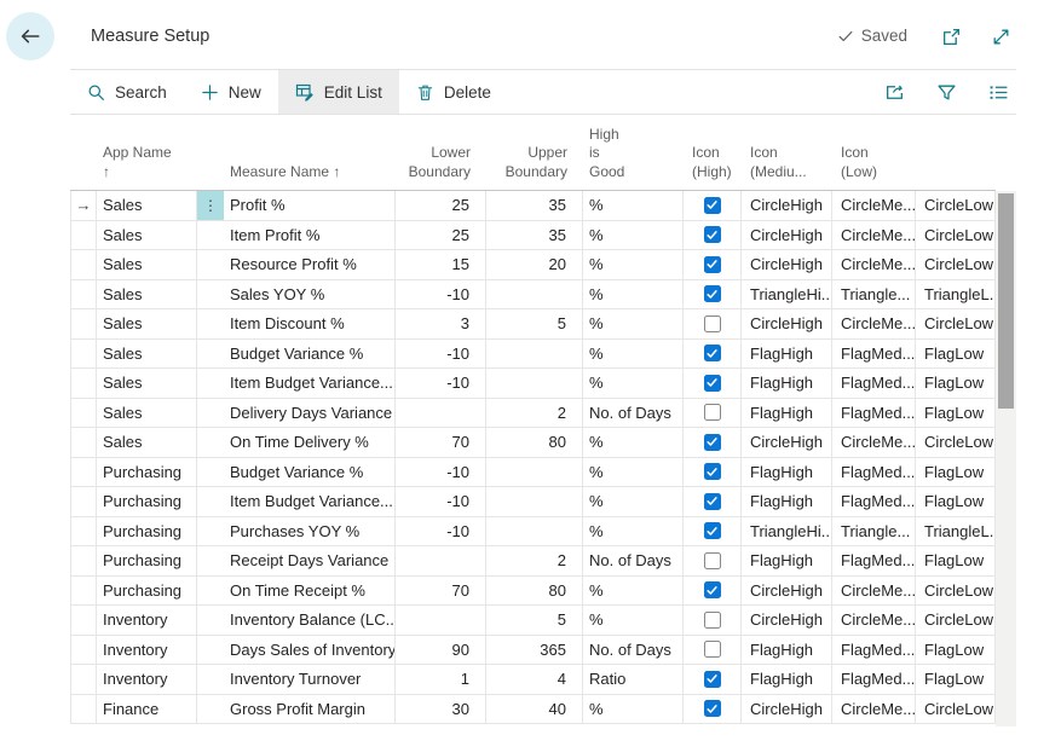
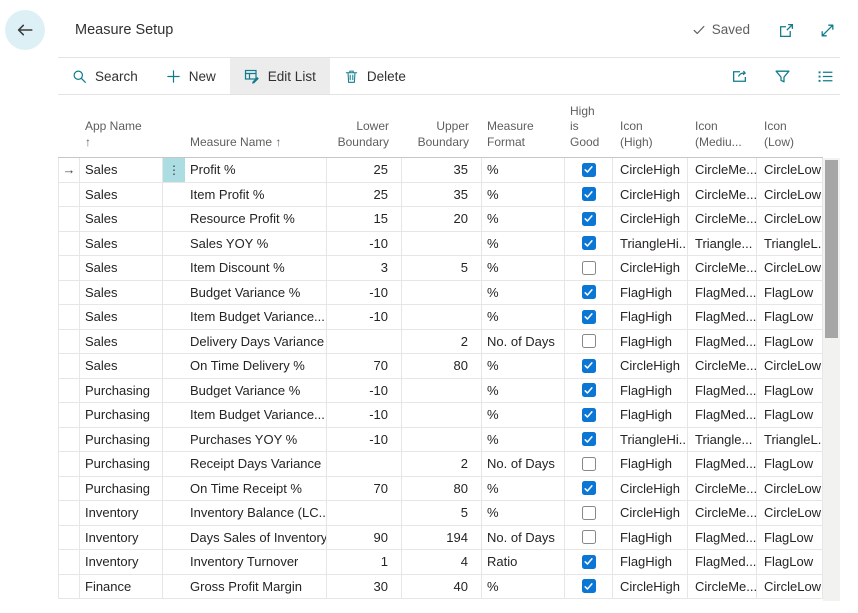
  Measure Setup
  Saved
  Search
  New
  Edit List
  Delete
  App Name
  ↑
  Measure Name ↑
  Lower
  Boundary
  Upper
  Boundary
+ Measure
+ Format
  High
  is
  Good
  Icon
  (High)
  Icon
  (Mediu...
  Icon
  (Low)
  →
  Sales
  ⋮
  Profit %
  25
  35
  %
  CircleHigh
  CircleMe...
  CircleLow
  Sales
  Item Profit %
  25
  35
  %
  CircleHigh
  CircleMe...
  CircleLow
  Sales
  Resource Profit %
  15
  20
  %
  CircleHigh
  CircleMe...
  CircleLow
  Sales
  Sales YOY %
  -10
  %
  TriangleHi..
  Triangle...
  TriangleL.
  Sales
  Item Discount %
  3
  5
  %
  CircleHigh
  CircleMe...
  CircleLow
  Sales
  Budget Variance %
  -10
  %
  FlagHigh
  FlagMed...
  FlagLow
  Sales
  Item Budget Variance...
  -10
  %
  FlagHigh
  FlagMed...
  FlagLow
  Sales
  Delivery Days Variance
  2
  No. of Days
  FlagHigh
  FlagMed...
  FlagLow
  Sales
  On Time Delivery %
  70
  80
  %
  CircleHigh
  CircleMe...
  CircleLow
  Purchasing
  Budget Variance %
  -10
  %
  FlagHigh
  FlagMed...
  FlagLow
  Purchasing
  Item Budget Variance...
  -10
  %
  FlagHigh
  FlagMed...
  FlagLow
  Purchasing
  Purchases YOY %
  -10
  %
  TriangleHi..
  Triangle...
  TriangleL.
  Purchasing
  Receipt Days Variance
  2
  No. of Days
  FlagHigh
  FlagMed...
  FlagLow
  Purchasing
  On Time Receipt %
  70
  80
  %
  CircleHigh
  CircleMe...
  CircleLow
  Inventory
  Inventory Balance (LC..
  5
  %
  CircleHigh
  CircleMe...
  CircleLow
  Inventory
  Days Sales of Inventory
  90
- 365
+ 194
  No. of Days
  FlagHigh
  FlagMed...
  FlagLow
  Inventory
  Inventory Turnover
  1
  4
  Ratio
  FlagHigh
  FlagMed...
  FlagLow
  Finance
  Gross Profit Margin
  30
  40
  %
  CircleHigh
  CircleMe...
  CircleLow
